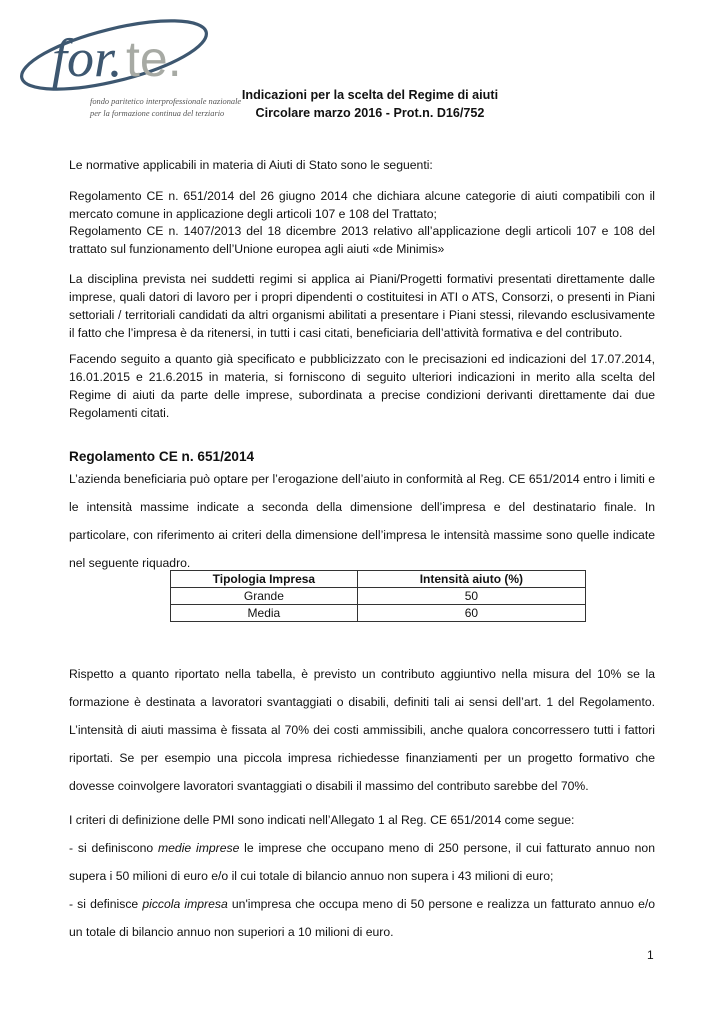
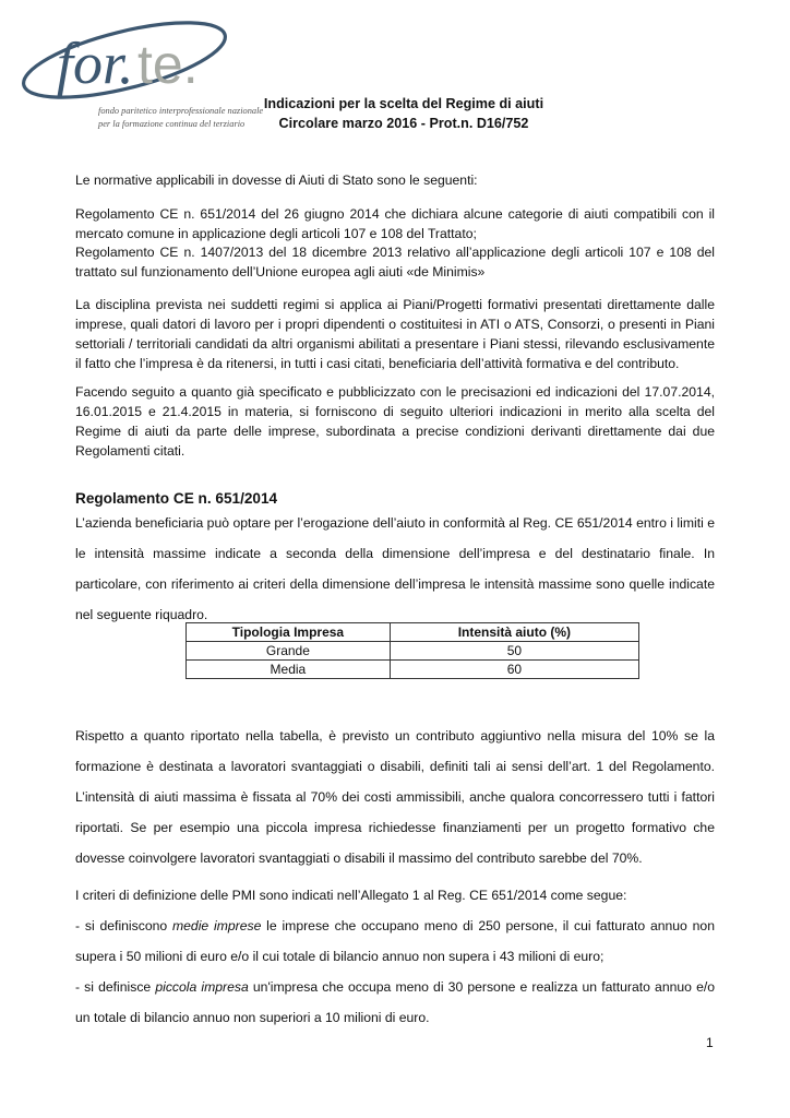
  for.
  te.
  fondo paritetico interprofessionale nazionale
  per la formazione continua del terziario
  Indicazioni per la scelta del Regime di aiuti
  Circolare marzo 2016 - Prot.n. D16/752
- Le normative applicabili in materia di Aiuti di Stato sono le seguenti:
+ Le normative applicabili in dovesse di Aiuti di Stato sono le seguenti:
  Regolamento CE n. 651/2014 del 26 giugno 2014 che dichiara alcune categorie di aiuti compatibili con il mercato comune in applicazione degli articoli 107 e 108 del Trattato;
  Regolamento CE n. 1407/2013 del 18 dicembre 2013 relativo all’applicazione degli articoli 107 e 108 del trattato sul funzionamento dell’Unione europea agli aiuti «de Minimis»
  La disciplina prevista nei suddetti regimi si applica ai Piani/Progetti formativi presentati direttamente dalle imprese, quali datori di lavoro per i propri dipendenti o costituitesi in ATI o ATS, Consorzi, o presenti in Piani settoriali / territoriali candidati da altri organismi abilitati a presentare i Piani stessi, rilevando esclusivamente il fatto che l’impresa è da ritenersi, in tutti i casi citati, beneficiaria dell’attività formativa e del contributo.
- Facendo seguito a quanto già specificato e pubblicizzato con le precisazioni ed indicazioni del 17.07.2014, 16.01.2015 e 21.6.2015 in materia, si forniscono di seguito ulteriori indicazioni in merito alla scelta del Regime di aiuti da parte delle imprese, subordinata a precise condizioni derivanti direttamente dai due Regolamenti citati.
+ Facendo seguito a quanto già specificato e pubblicizzato con le precisazioni ed indicazioni del 17.07.2014, 16.01.2015 e 21.4.2015 in materia, si forniscono di seguito ulteriori indicazioni in merito alla scelta del Regime di aiuti da parte delle imprese, subordinata a precise condizioni derivanti direttamente dai due Regolamenti citati.
  Regolamento CE n. 651/2014
  L’azienda beneficiaria può optare per l’erogazione dell’aiuto in conformità al Reg. CE 651/2014 entro i limiti e le intensità massime indicate a seconda della dimensione dell’impresa e del destinatario finale. In particolare, con riferimento ai criteri della dimensione dell’impresa le intensità massime sono quelle indicate nel seguente riquadro.
  Tipologia Impresa	Intensità aiuto (%)
  Grande	50
  Media	60
  Rispetto a quanto riportato nella tabella, è previsto un contributo aggiuntivo nella misura del 10% se la formazione è destinata a lavoratori svantaggiati o disabili, definiti tali ai sensi dell’art. 1 del Regolamento. L’intensità di aiuti massima è fissata al 70% dei costi ammissibili, anche qualora concorressero tutti i fattori riportati. Se per esempio una piccola impresa richiedesse finanziamenti per un progetto formativo che dovesse coinvolgere lavoratori svantaggiati o disabili il massimo del contributo sarebbe del 70%.
  I criteri di definizione delle PMI sono indicati nell’Allegato 1 al Reg. CE 651/2014 come segue:
  - si definiscono medie imprese le imprese che occupano meno di 250 persone, il cui fatturato annuo non supera i 50 milioni di euro e/o il cui totale di bilancio annuo non supera i 43 milioni di euro;
- - si definisce piccola impresa un'impresa che occupa meno di 50 persone e realizza un fatturato annuo e/o un totale di bilancio annuo non superiori a 10 milioni di euro.
+ - si definisce piccola impresa un'impresa che occupa meno di 30 persone e realizza un fatturato annuo e/o un totale di bilancio annuo non superiori a 10 milioni di euro.
  1
